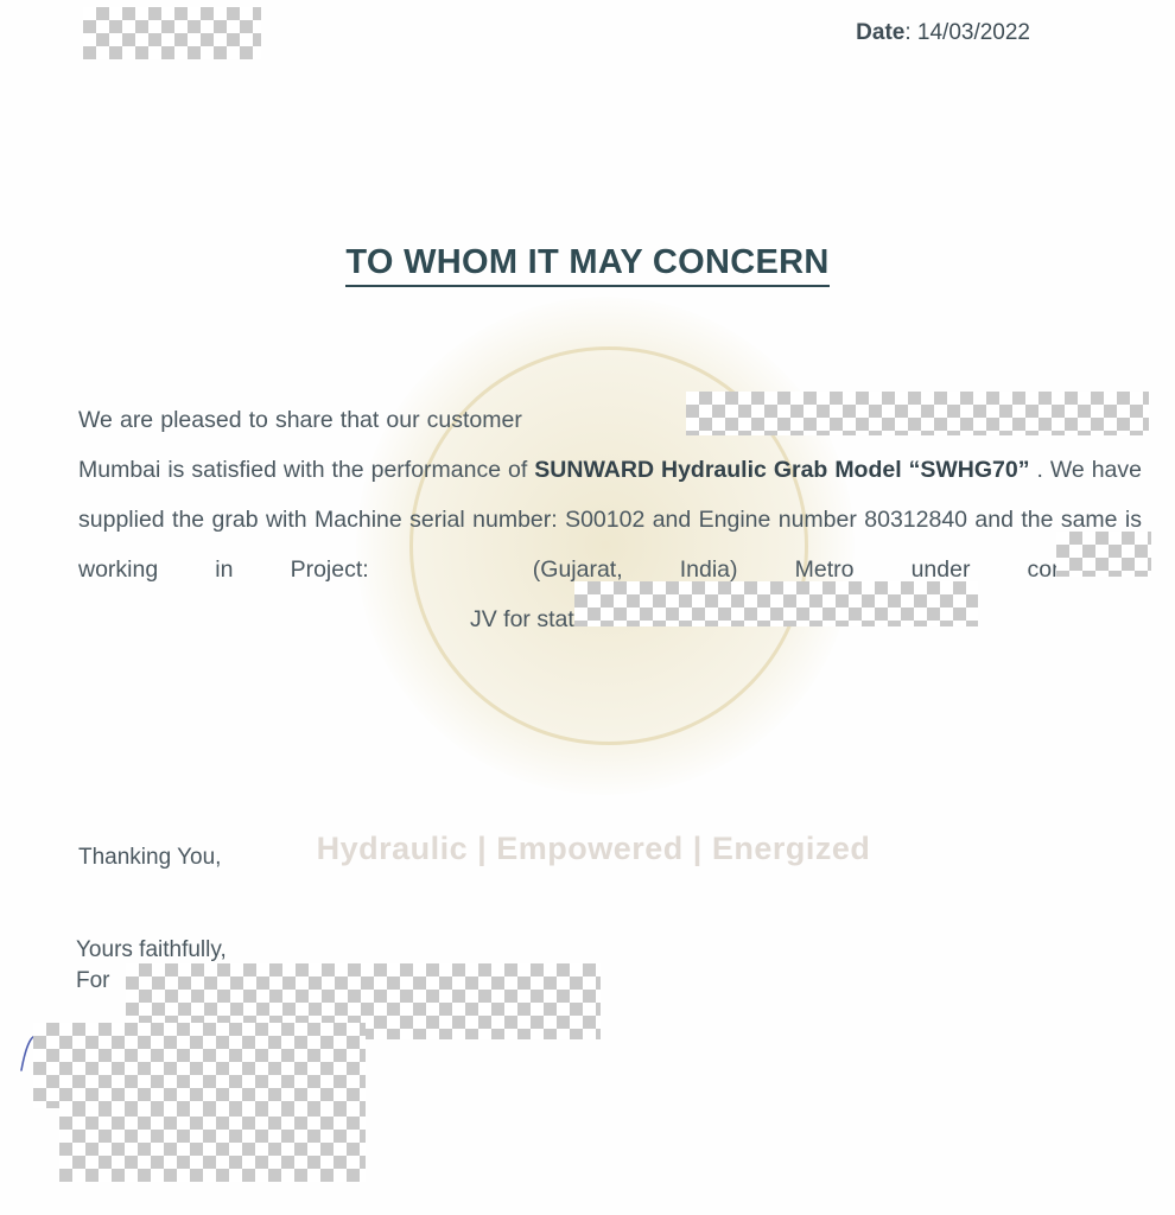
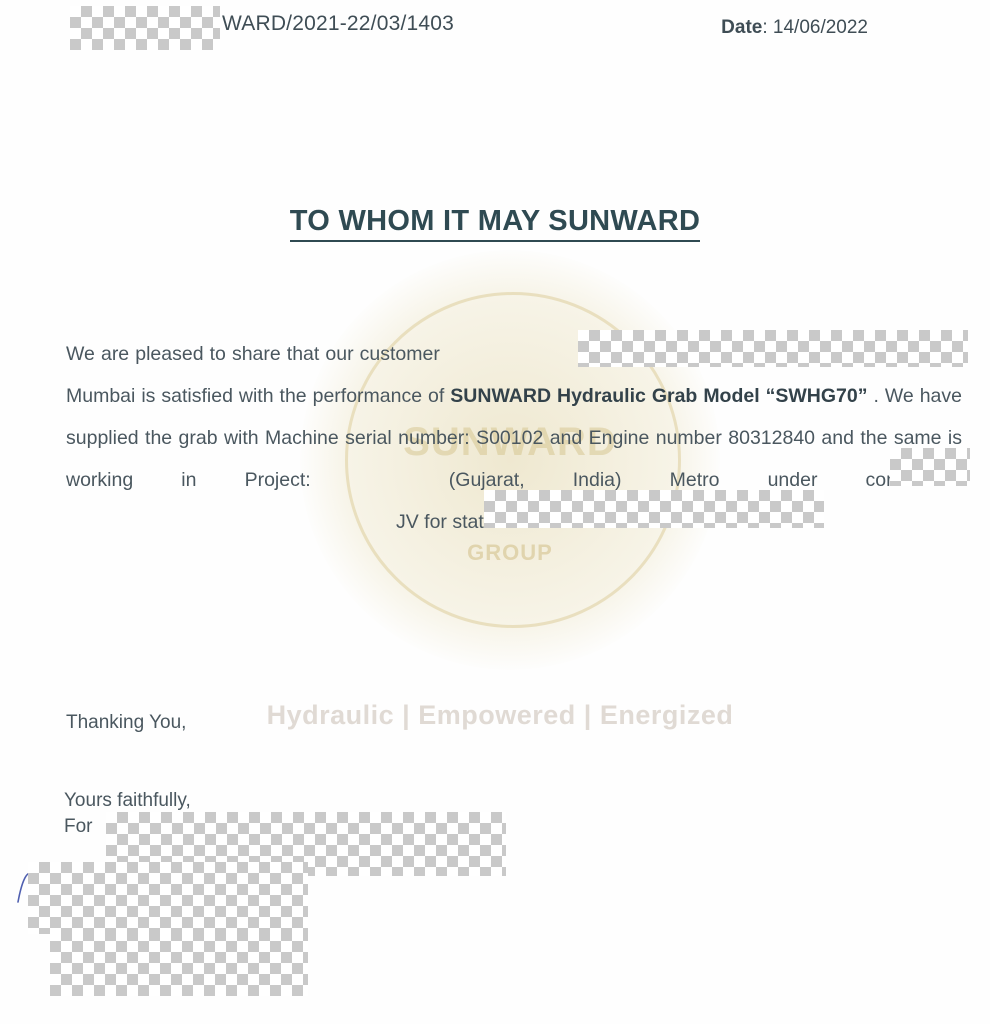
+ SUNWARD
+ GROUP
  Hydraulic | Empowered | Energized
+ WARD/2021-22/03/1403
- Date: 14/03/2022
+ Date: 14/06/2022
- TO WHOM IT MAY CONCERN
+ TO WHOM IT MAY SUNWARD
  We are pleased to share that our customer Mumbai is satisfied with the performance of SUNWARD Hydraulic Grab Model “SWHG70” . We have supplied the grab with Machine serial number: S00102 and Engine number 80312840 and the same is working in Project: (Gujarat, India) Metro under co JV for stat
  Thanking You,
  Yours faithfully,
  For
